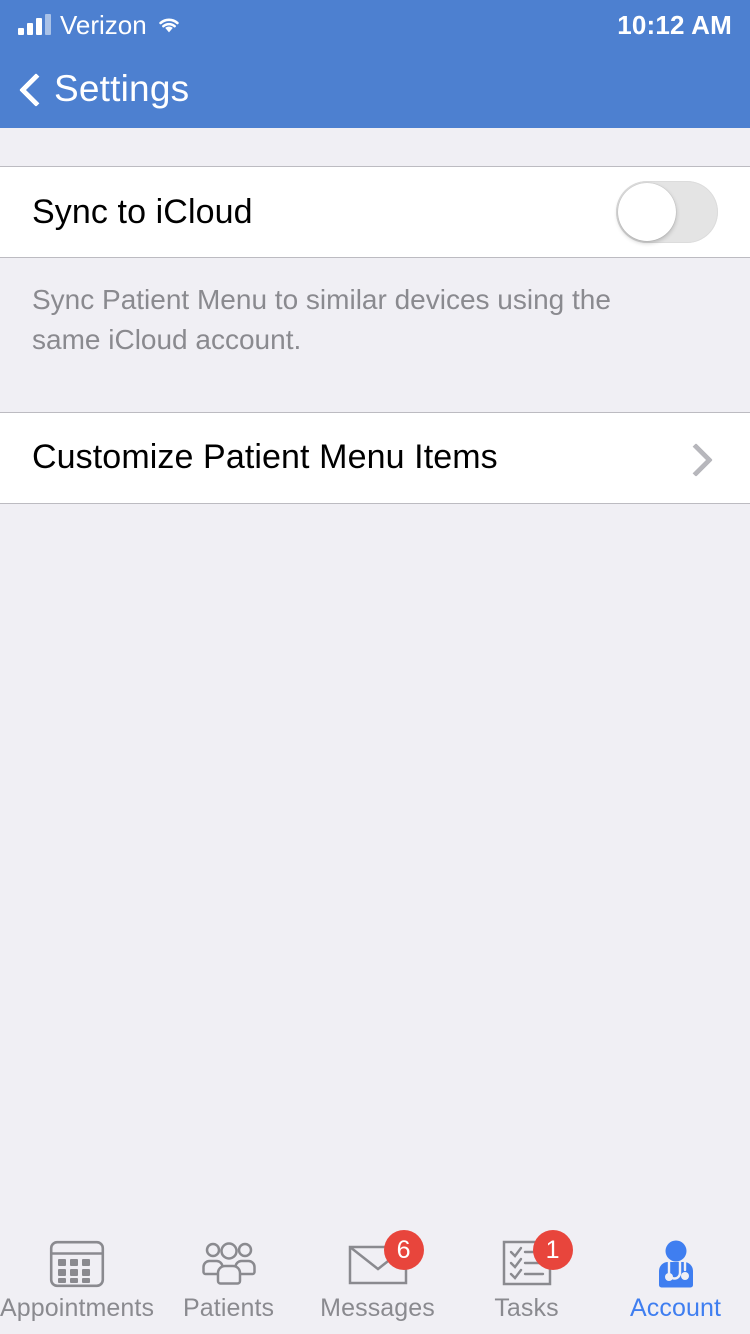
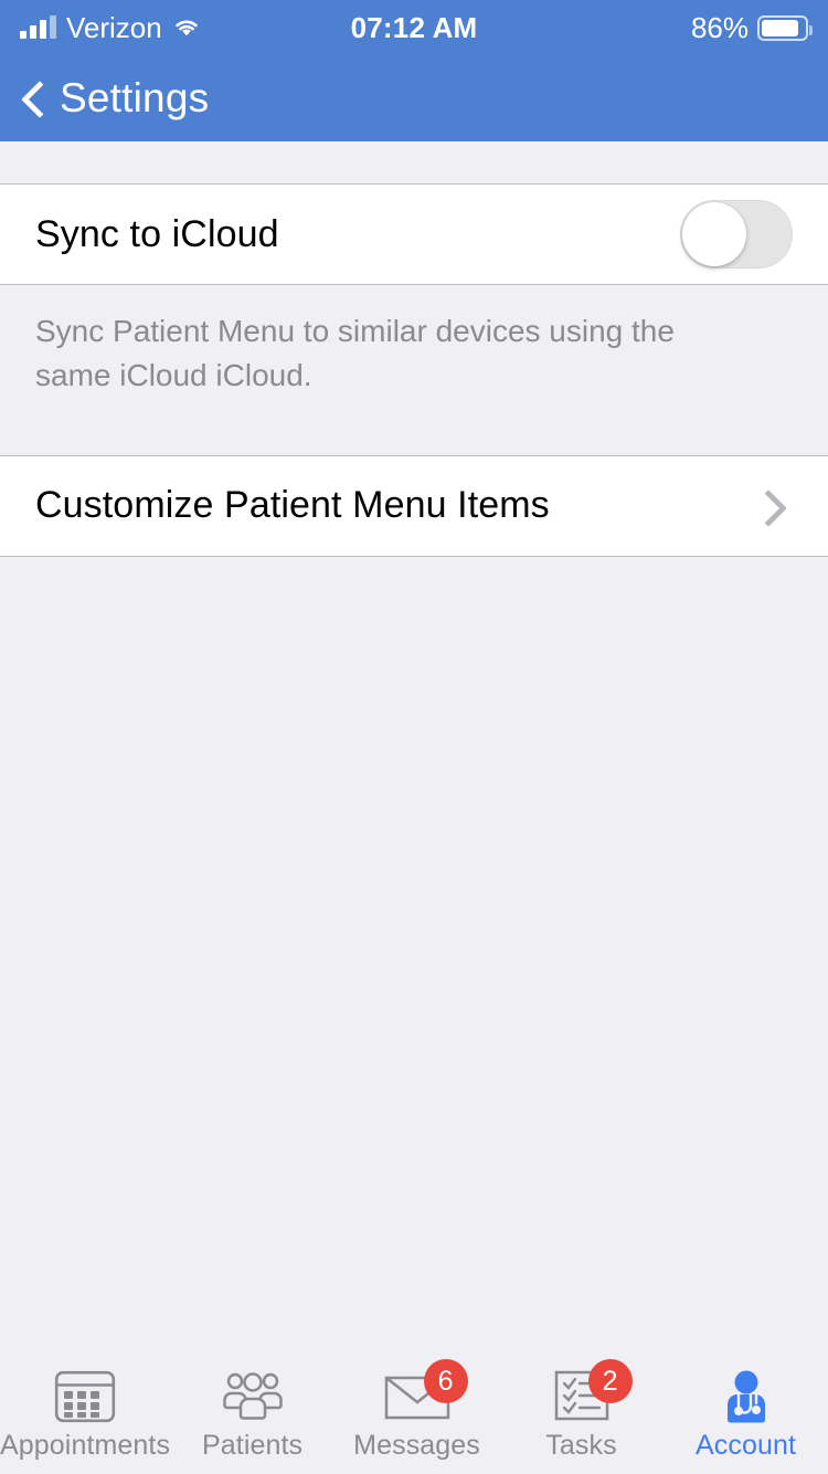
  Verizon
- 10:12 AM
+ 07:12 AM
+ 86%
  Settings
  Sync to iCloud
- Sync Patient Menu to similar devices using the same iCloud account.
+ Sync Patient Menu to similar devices using the same iCloud iCloud.
  Customize Patient Menu Items
  Appointments
  Patients
  6
  Messages
- 1
+ 2
  Tasks
  Account
